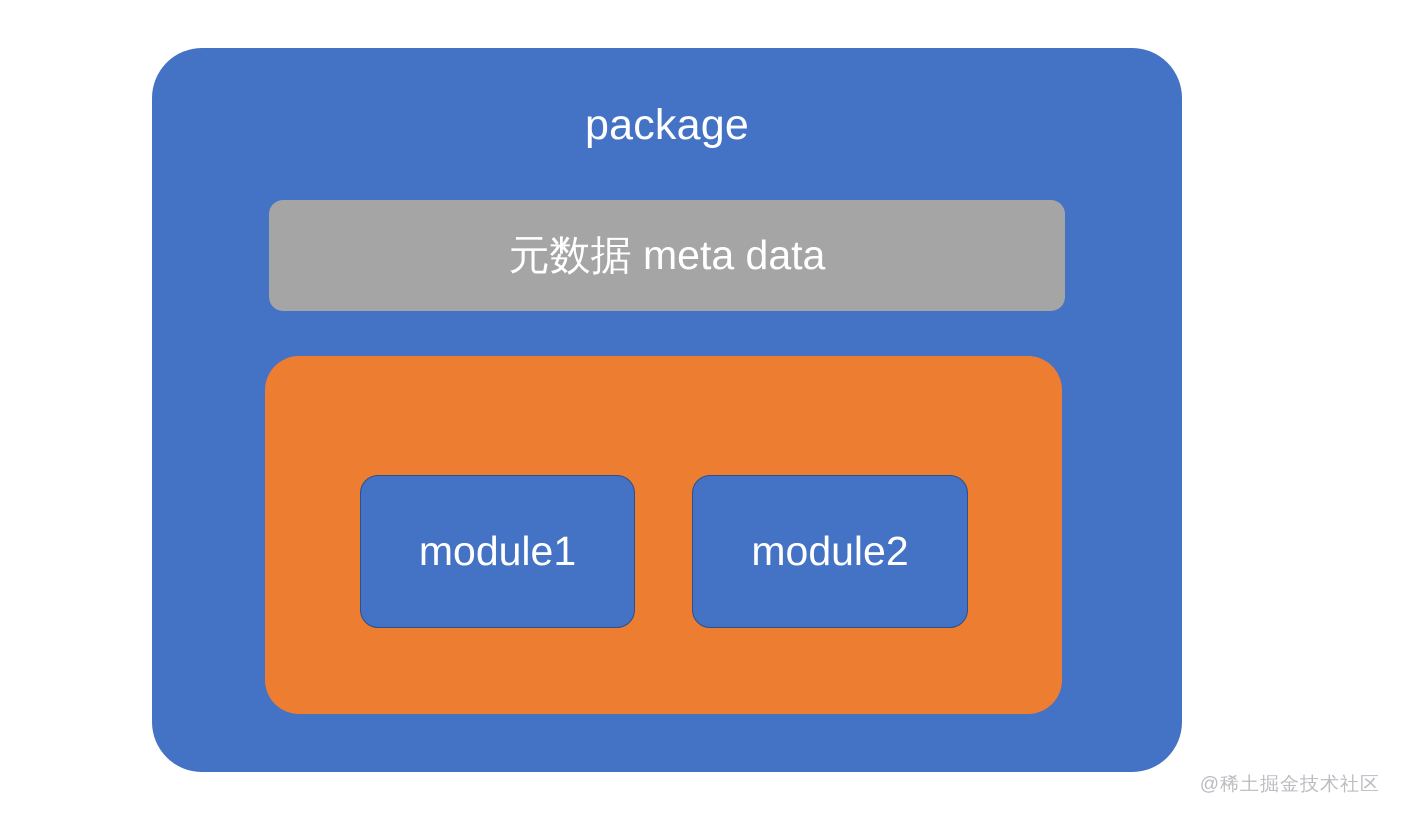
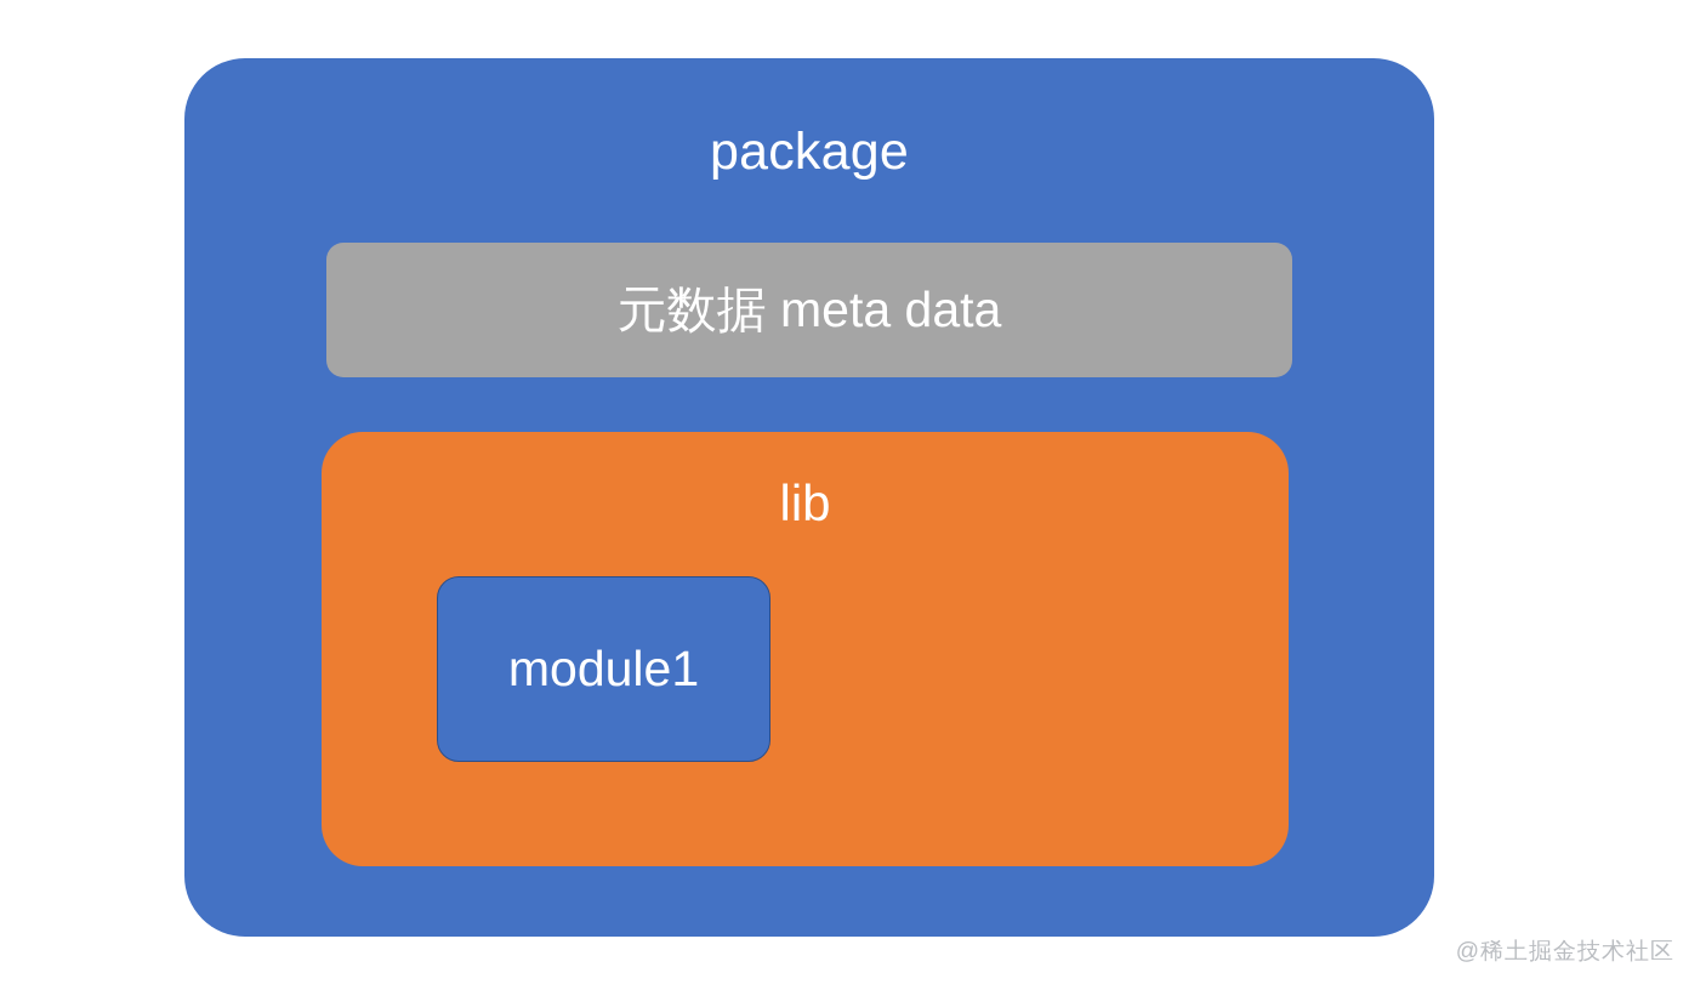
  package
  元数据 meta data
+ lib
  module1
- module2
  @稀土掘金技术社区
